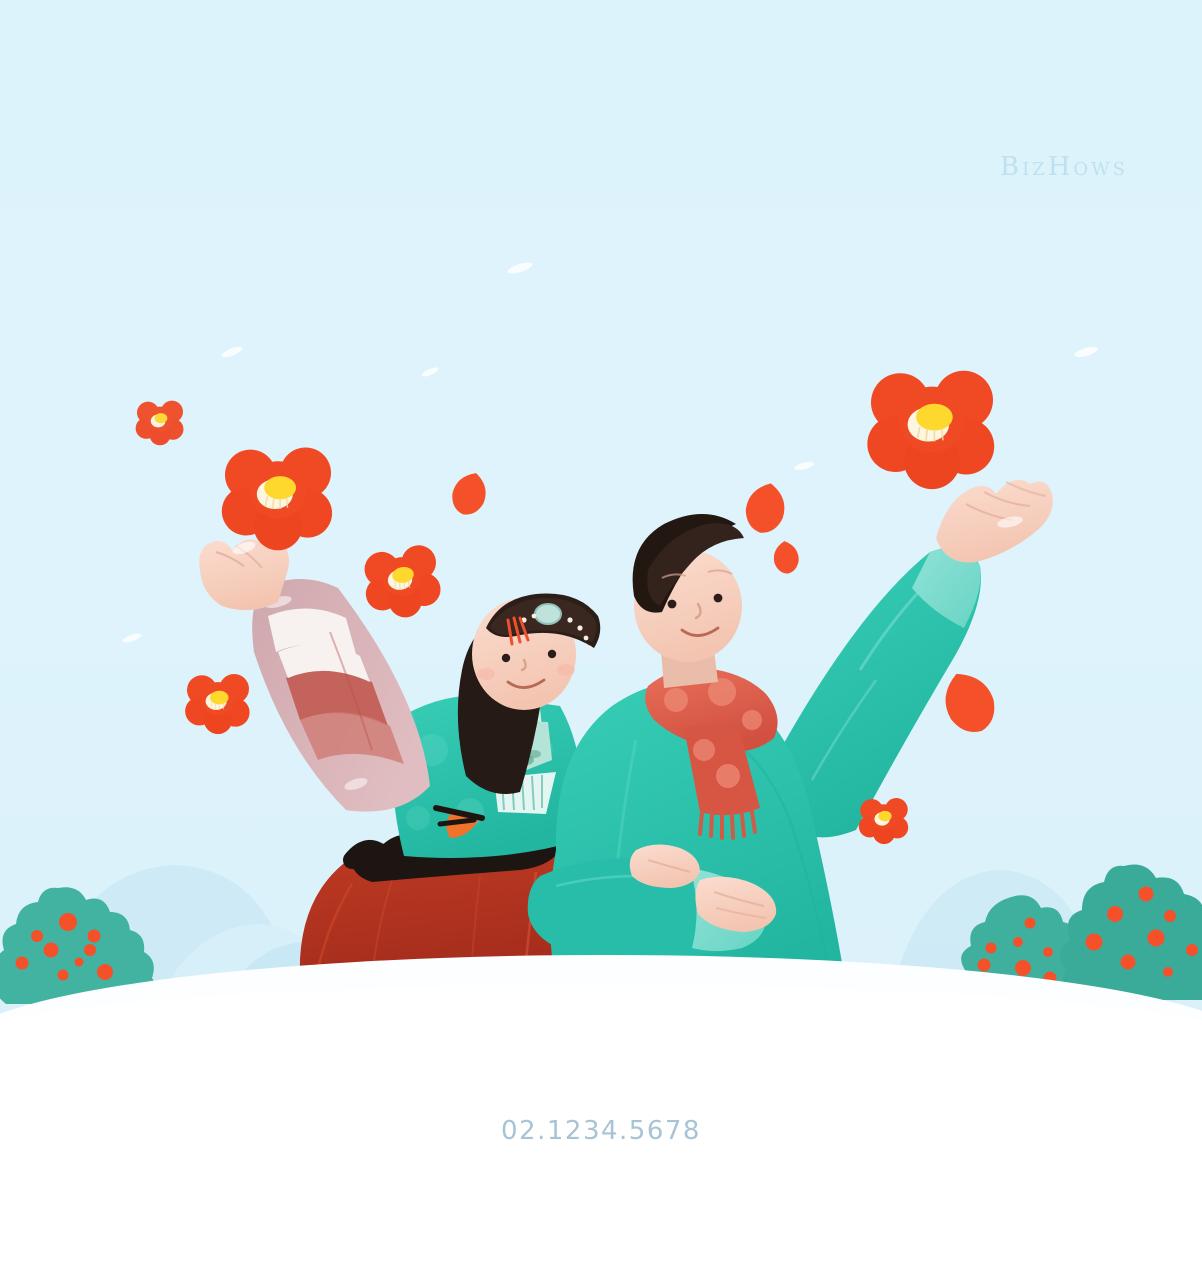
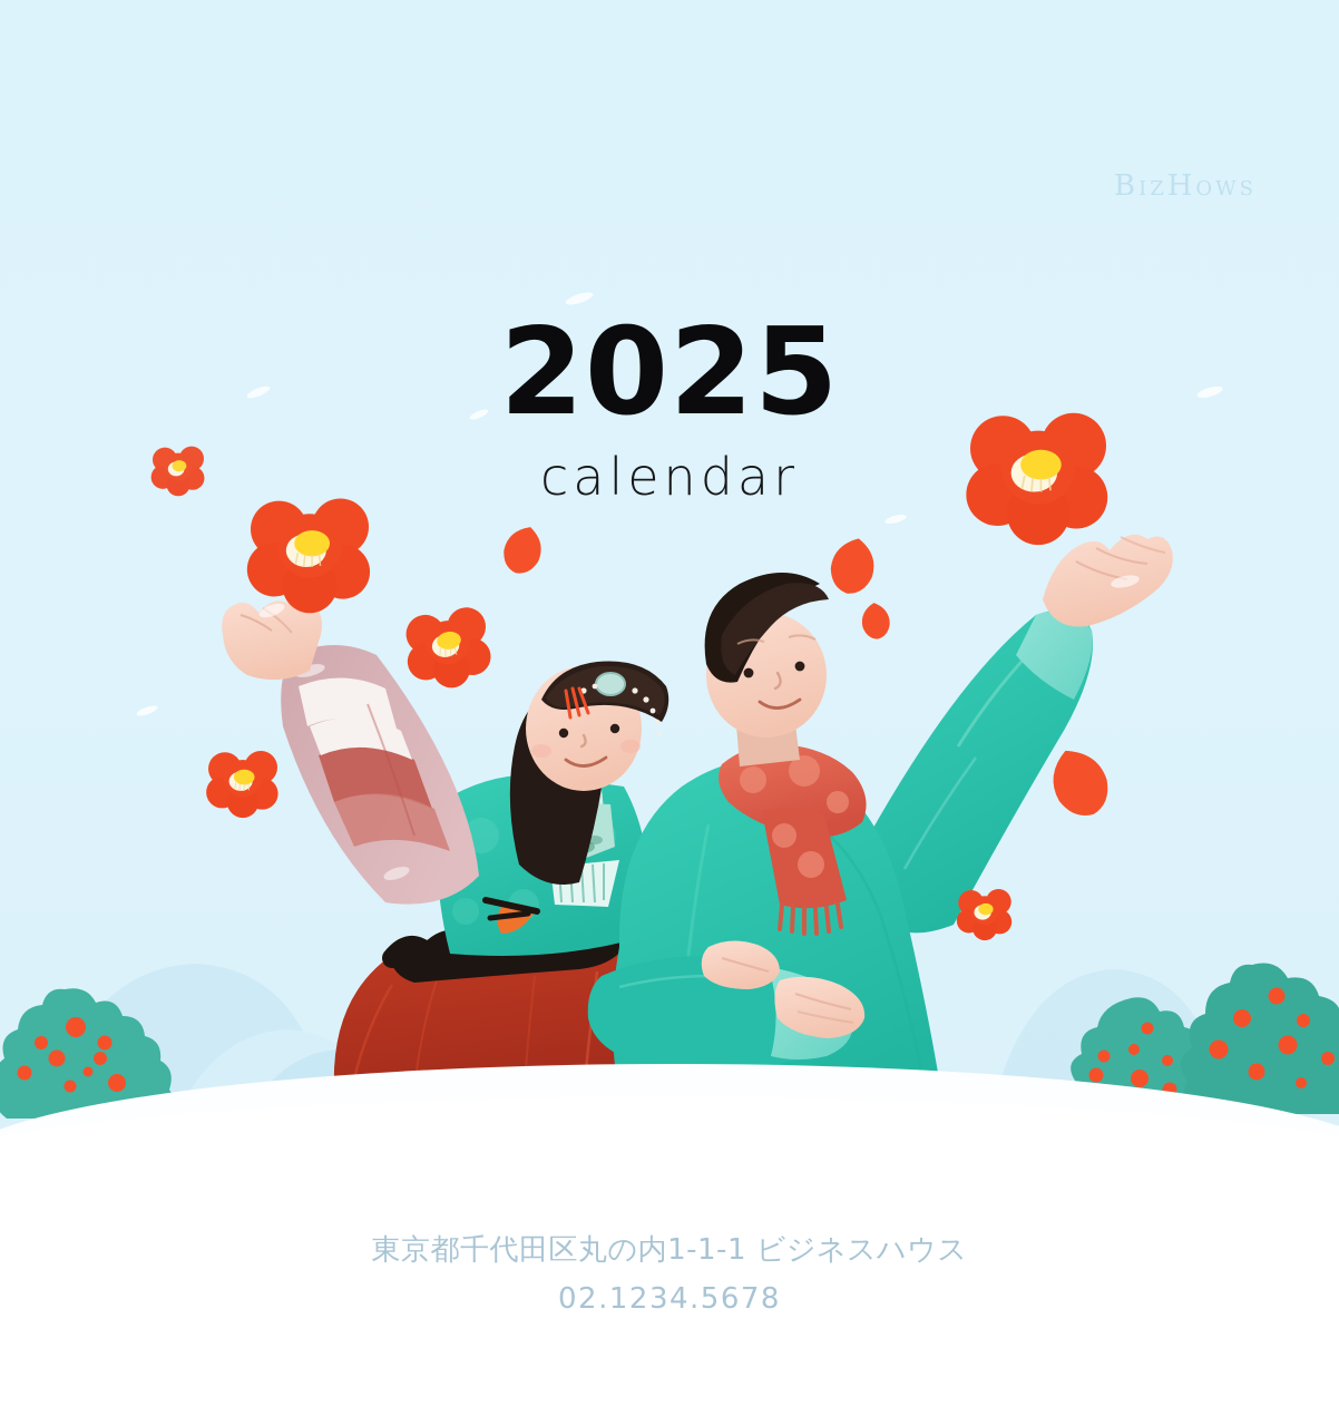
  BizHows
+ 2025
+ calendar
+ 東京都千代田区丸の内1-1-1 ビジネスハウス
  02.1234.5678
